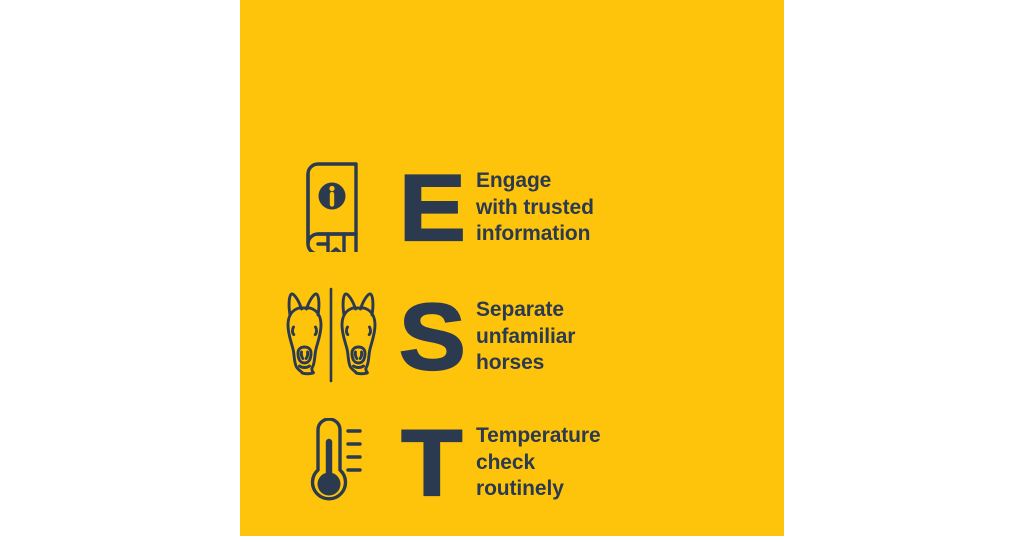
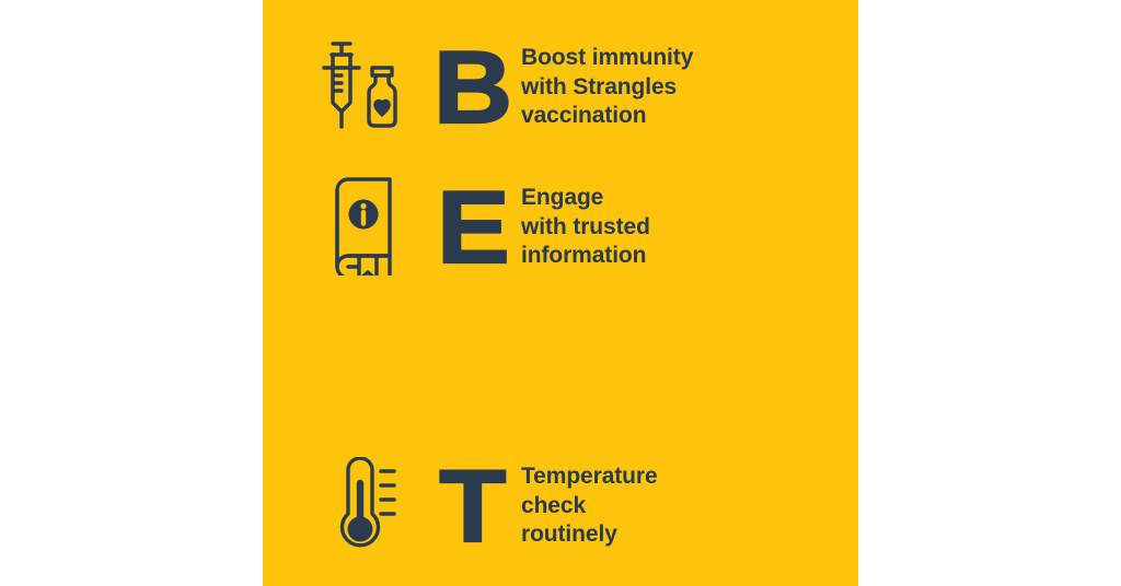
+ B
+ Boost immunity
+ with Strangles
+ vaccination
  E
  Engage
  with trusted
  information
- S
- Separate
- unfamiliar
- horses
  T
  Temperature
  check
  routinely
